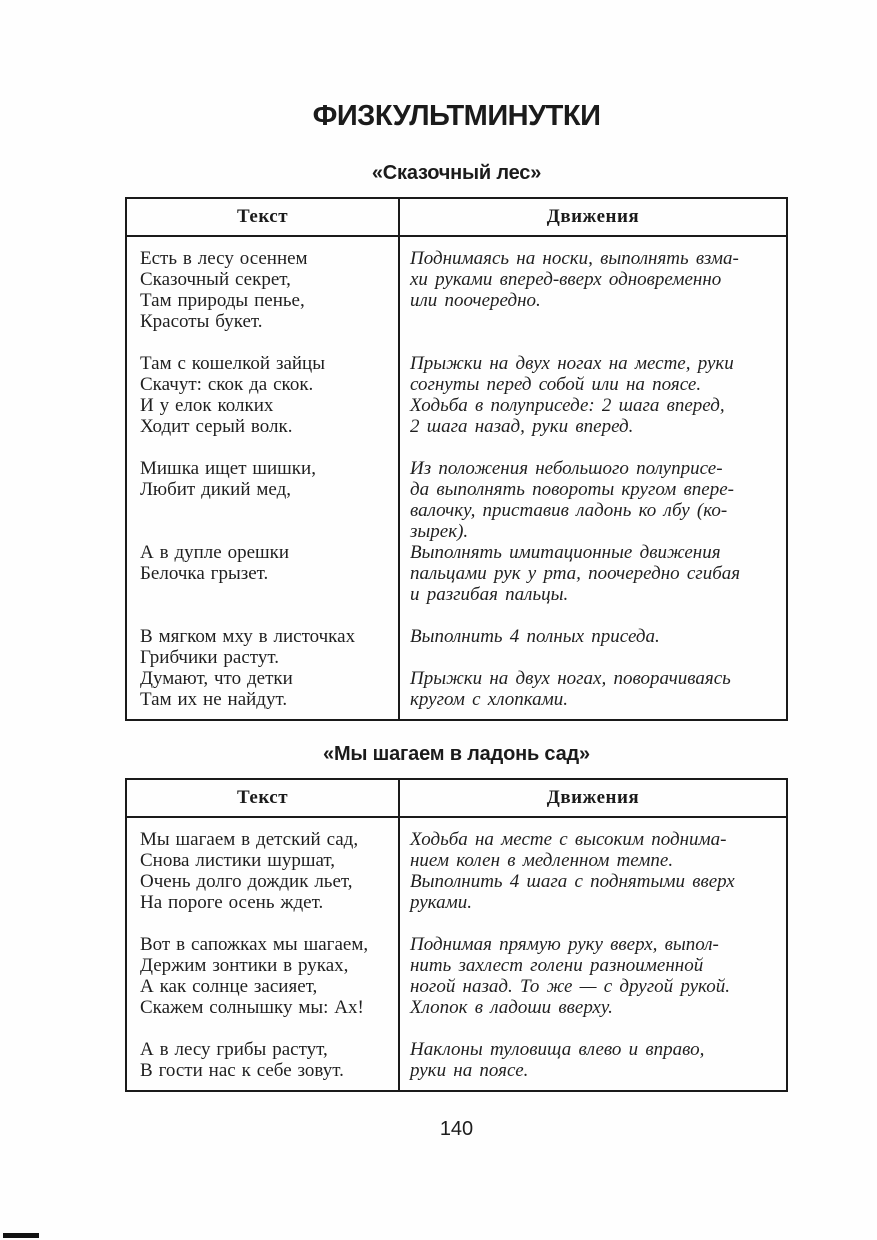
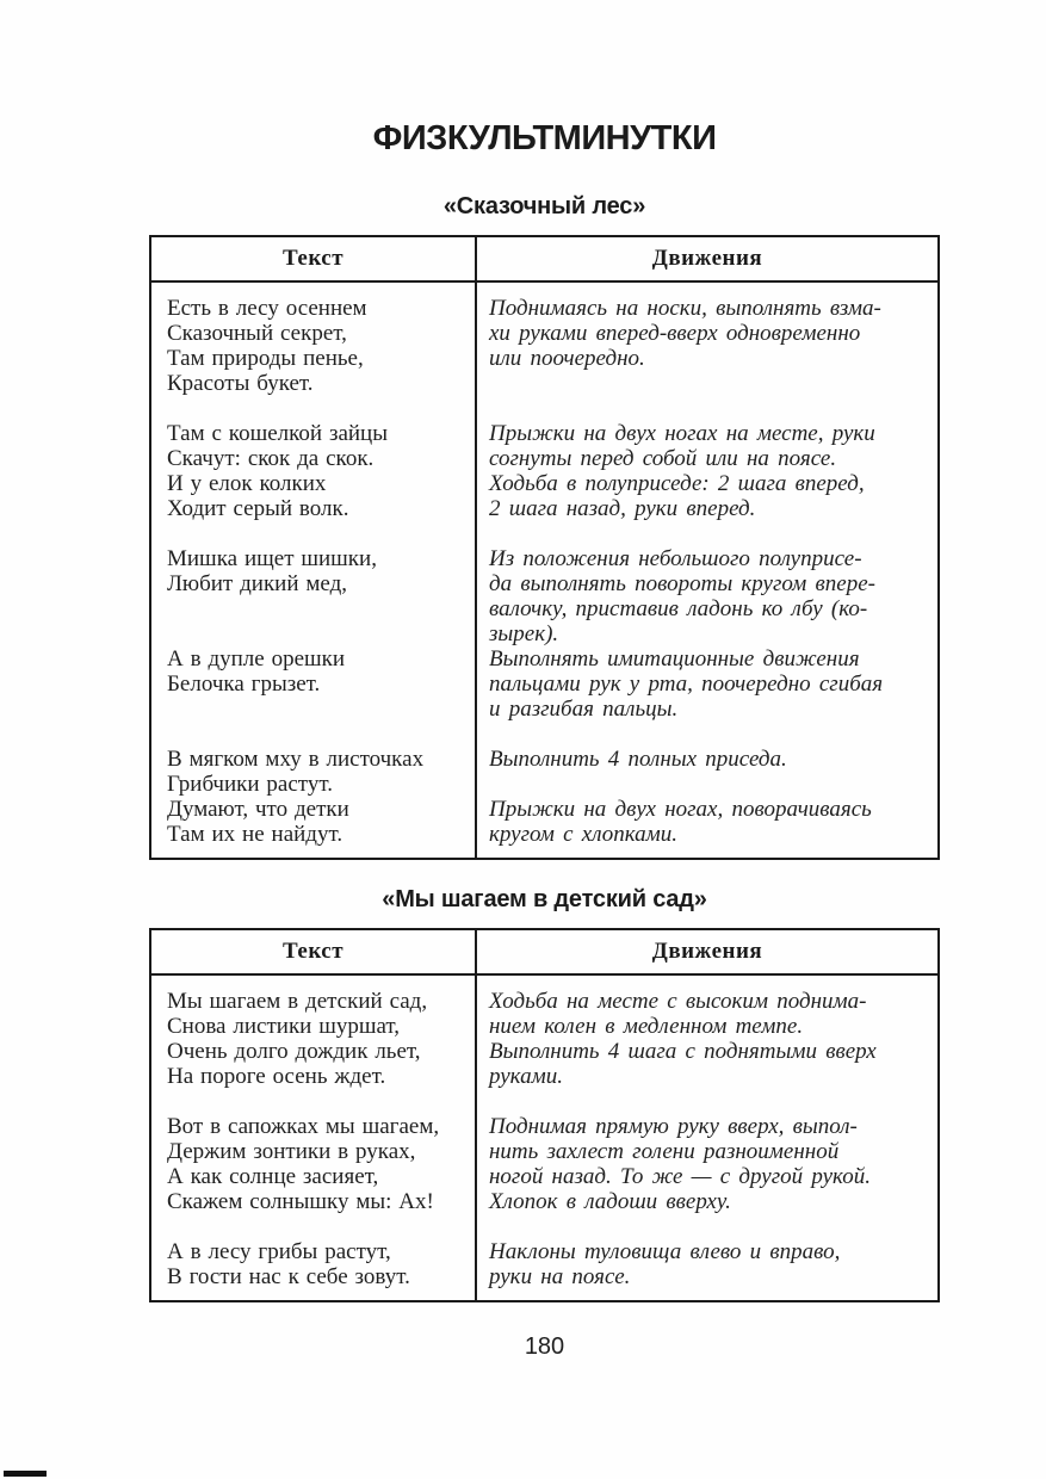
  ФИЗКУЛЬТМИНУТКИ
  «Сказочный лес»
  Текст
  Движения
  Есть в лесу осеннем
  Сказочный секрет,
  Там природы пенье,
  Красоты букет.
  Поднимаясь на носки, выполнять взма-
  хи руками вперед-вверх одновременно
  или поочередно.
  Там с кошелкой зайцы
  Скачут: скок да скок.
  И у елок колких
  Ходит серый волк.
  Прыжки на двух ногах на месте, руки
  согнуты перед собой или на поясе.
  Ходьба в полуприседе: 2 шага вперед,
  2 шага назад, руки вперед.
  Мишка ищет шишки,
  Любит дикий мед,
  Из положения небольшого полуприсе-
  да выполнять повороты кругом впере-
  валочку, приставив ладонь ко лбу (ко-
  зырек).
  А в дупле орешки
  Белочка грызет.
  Выполнять имитационные движения
  пальцами рук у рта, поочередно сгибая
  и разгибая пальцы.
  В мягком мху в листочках
  Грибчики растут.
  Выполнить 4 полных приседа.
  Думают, что детки
  Там их не найдут.
  Прыжки на двух ногах, поворачиваясь
  кругом с хлопками.
- «Мы шагаем в ладонь сад»
+ «Мы шагаем в детский сад»
  Текст
  Движения
  Мы шагаем в детский сад,
  Снова листики шуршат,
  Очень долго дождик льет,
  На пороге осень ждет.
  Ходьба на месте с высоким поднима-
  нием колен в медленном темпе.
  Выполнить 4 шага с поднятыми вверх
  руками.
  Вот в сапожках мы шагаем,
  Держим зонтики в руках,
  А как солнце засияет,
  Скажем солнышку мы: Ах!
  Поднимая прямую руку вверх, выпол-
  нить захлест голени разноименной
  ногой назад. То же — с другой рукой.
  Хлопок в ладоши вверху.
  А в лесу грибы растут,
  В гости нас к себе зовут.
  Наклоны туловища влево и вправо,
  руки на поясе.
- 140
+ 180
